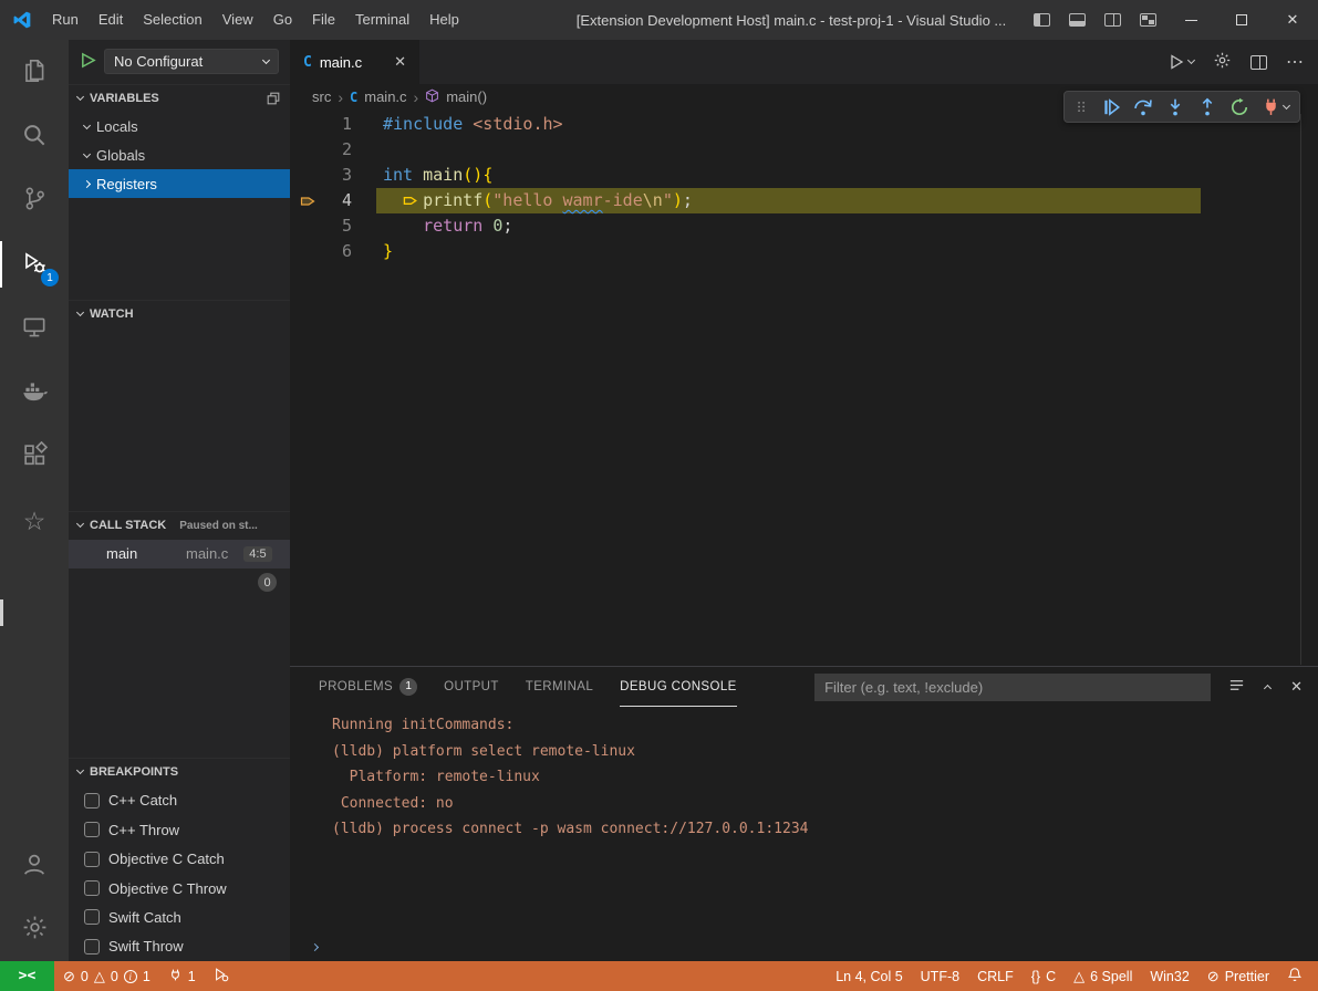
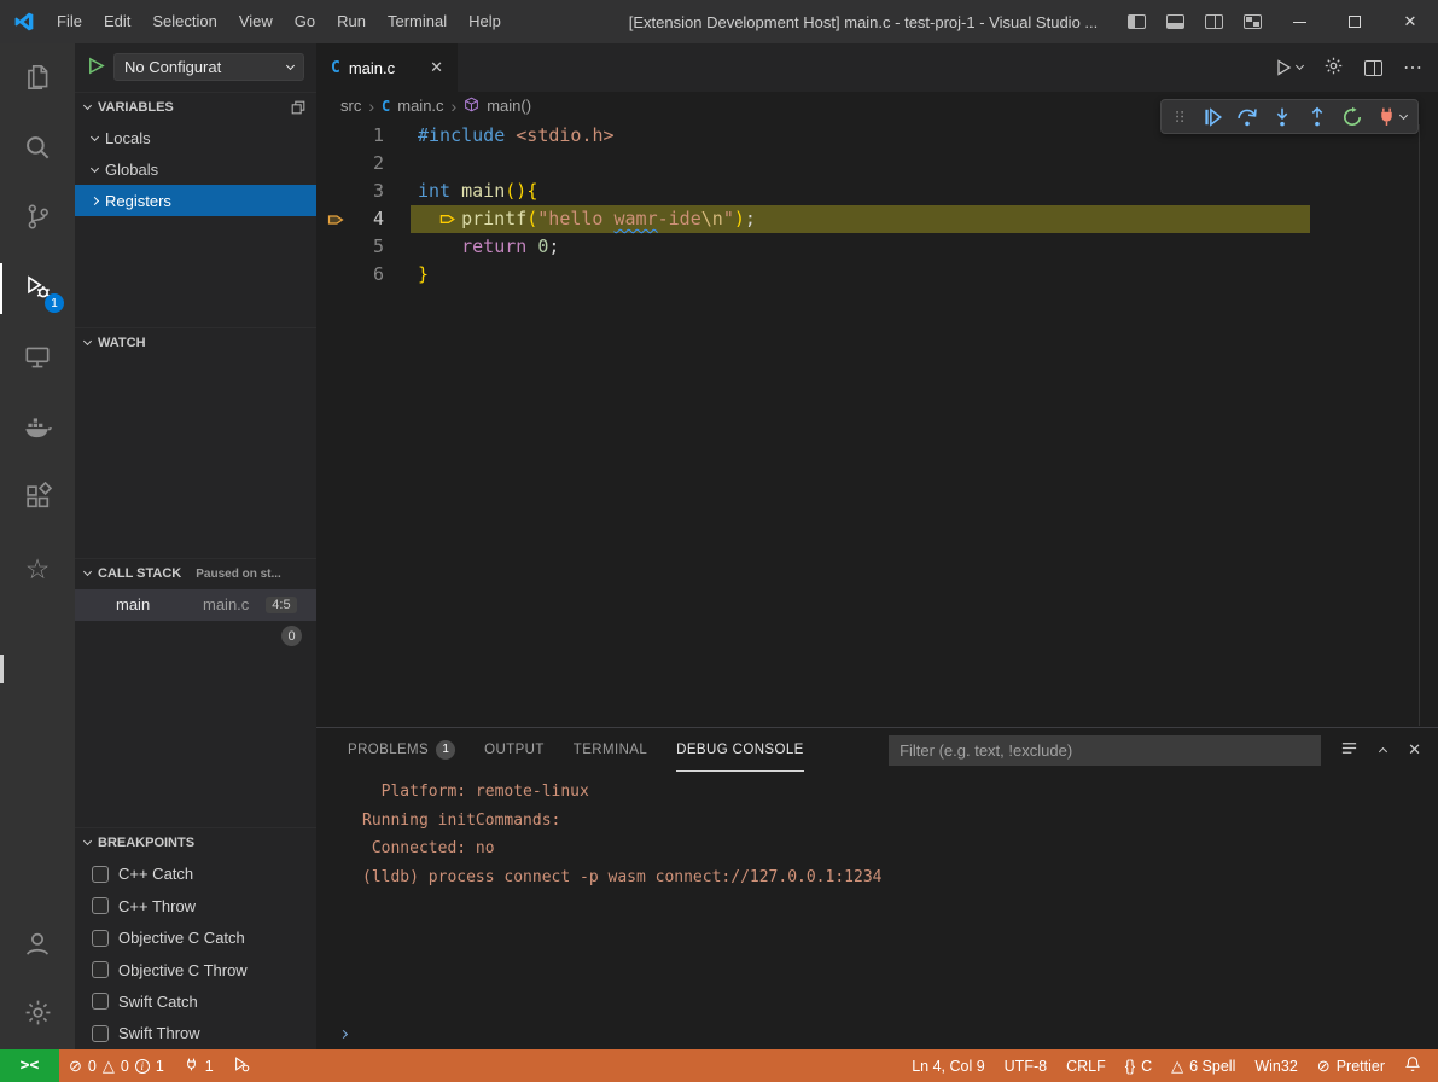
- Run
+ File
  Edit
  Selection
  View
  Go
- File
+ Run
  Terminal
  Help
  [Extension Development Host] main.c - test-proj-1 - Visual Studio ...
  ✕
  1
  ☆
  No Configurat
  VARIABLES
  Locals
  Globals
  Registers
  WATCH
  CALL STACK
  Paused on st...
  main
  main.c
  4:5
  0
  BREAKPOINTS
  C++ Catch
  C++ Throw
  Objective C Catch
  Objective C Throw
  Swift Catch
  Swift Throw
  C
  main.c
  ✕
  ⋯
  src
  ›
  C
  main.c
  ›
  main()
  1
  #include
  <stdio.h>
  2
  3
  int
  main
  ()
  {
  4
  printf
  (
  "hello
  wamr
  -ide
  \n
  "
  )
  ;
  5
  return
  0
  ;
  6
  }
  PROBLEMS
  1
  OUTPUT
  TERMINAL
  DEBUG CONSOLE
  Filter (e.g. text, !exclude)
  ✕
- Running initCommands:
+ Platform: remote-linux
- (lldb) platform select remote-linux
- Platform: remote-linux
+ Running initCommands:
  Connected: no
  (lldb) process connect -p wasm connect://127.0.0.1:1234
  ><
  ⊘
  0
  △
  0
  i
  1
  1
- Ln 4, Col 5
+ Ln 4, Col 9
  UTF-8
  CRLF
  {}
  C
  △
  6 Spell
  Win32
  ⊘
  Prettier
